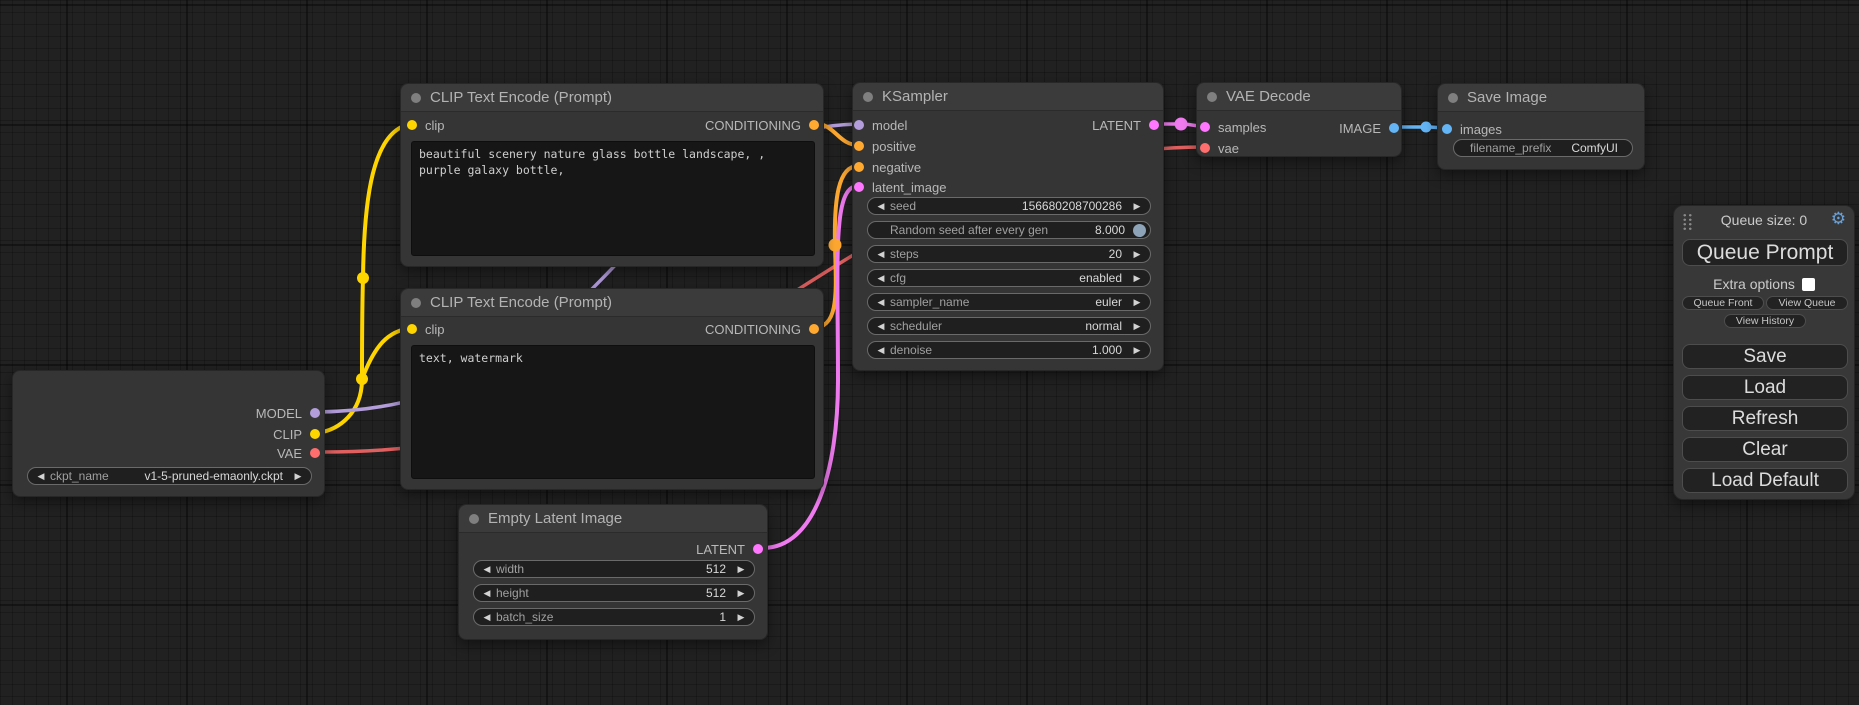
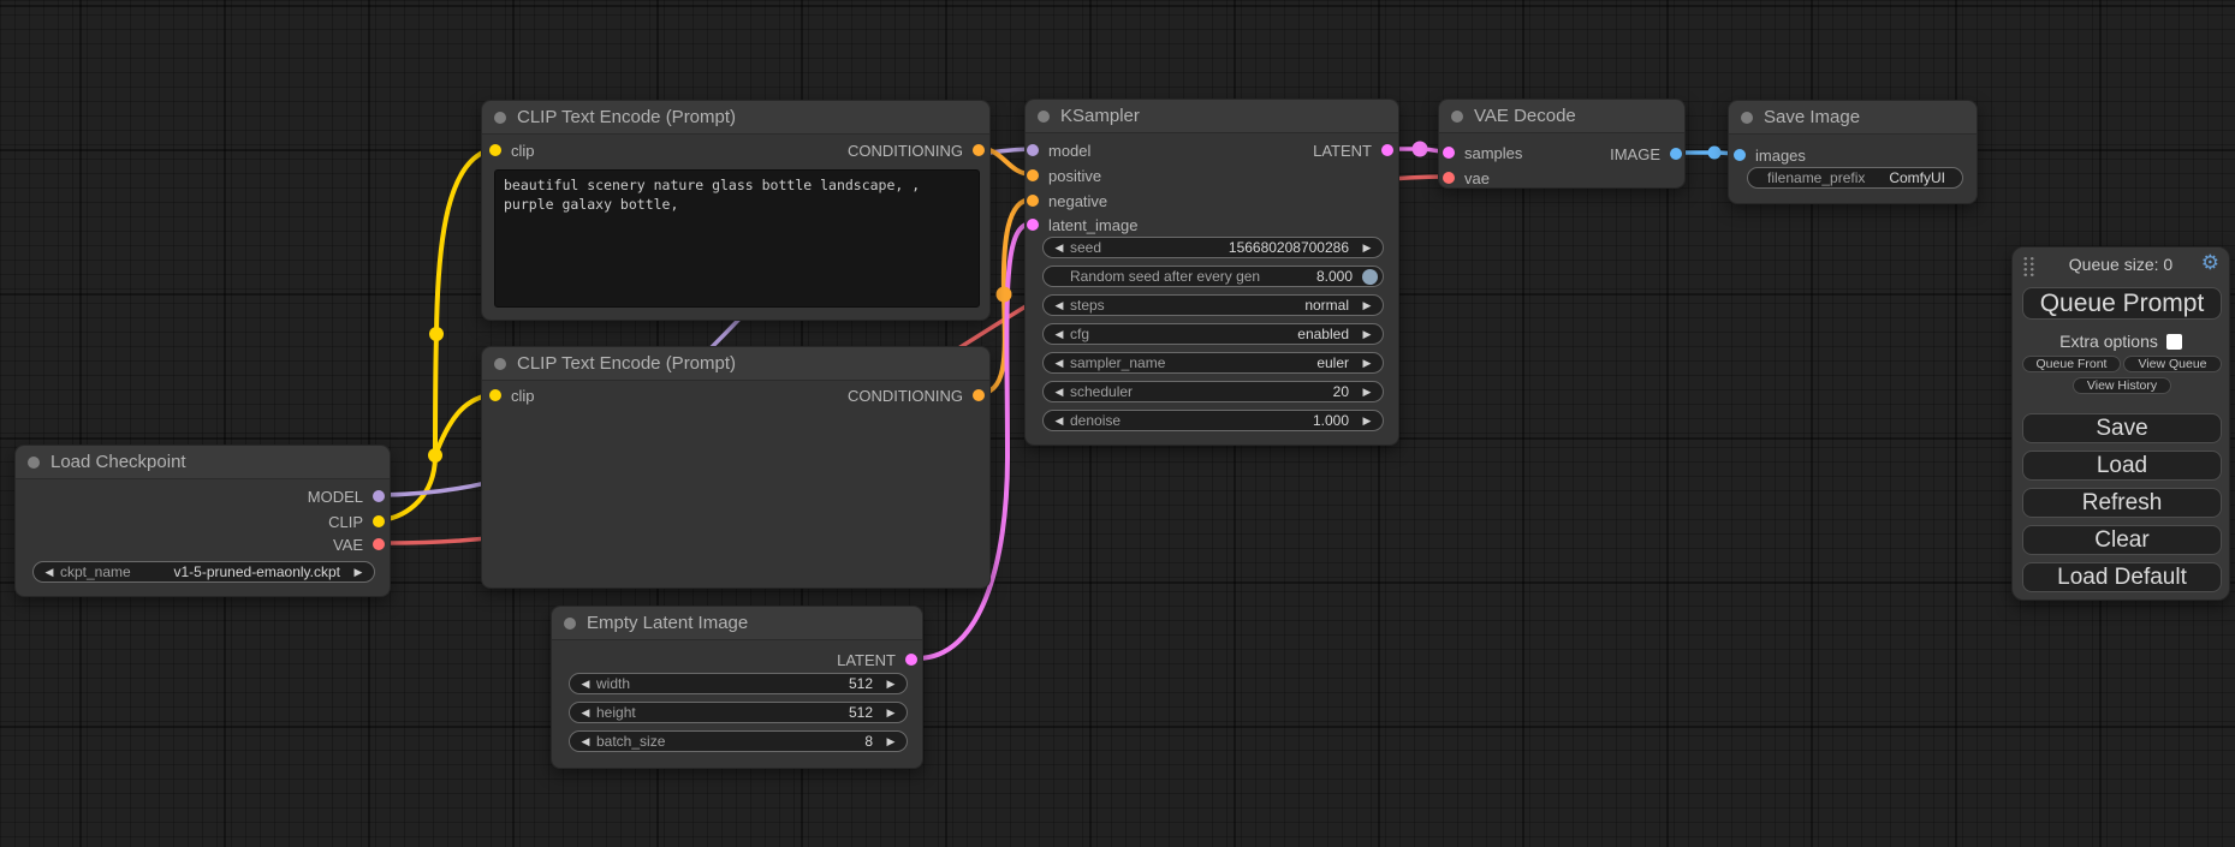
+ Load Checkpoint
  MODEL
  CLIP
  VAE
  ckpt_name
  v1-5-pruned-emaonly.ckpt
  CLIP Text Encode (Prompt)
  clip
  CONDITIONING
  CLIP Text Encode (Prompt)
  clip
  CONDITIONING
- text, watermark
  Empty Latent Image
  LATENT
  width
  512
  height
  512
  batch_size
- 1
+ 8
  KSampler
  model
  positive
  negative
  latent_image
  LATENT
  seed
  156680208700286
  Random seed after every gen
  8.000
  steps
- 20
+ normal
  cfg
  enabled
  sampler_name
  euler
  scheduler
- normal
+ 20
  denoise
  1.000
  VAE Decode
  samples
  vae
  IMAGE
  Save Image
  images
  filename_prefix
  ComfyUI
  Queue size: 0
  Queue Prompt
  Extra options
  Queue Front
  View Queue
  View History
  Save
  Load
  Refresh
  Clear
  Load Default
